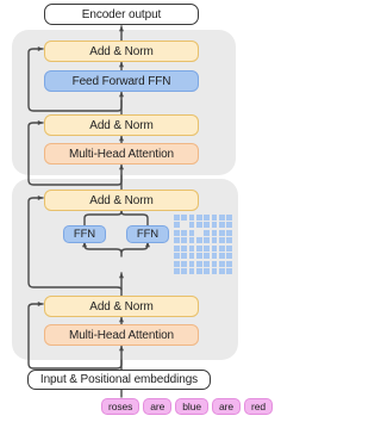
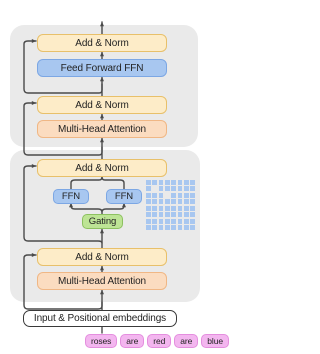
- Encoder output
  Add & Norm
  Feed Forward FFN
  Add & Norm
  Multi-Head Attention
  Add & Norm
  FFN
  FFN
+ Gating
  Add & Norm
  Multi-Head Attention
  Input & Positional embeddings
  roses
  are
- blue
+ red
  are
- red
+ blue
